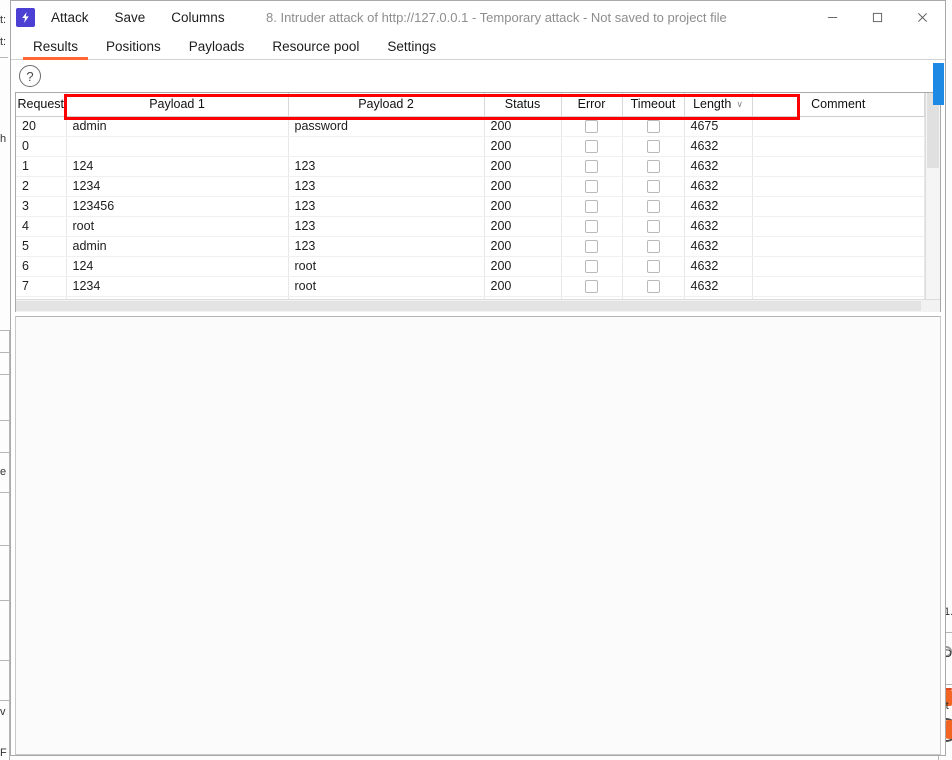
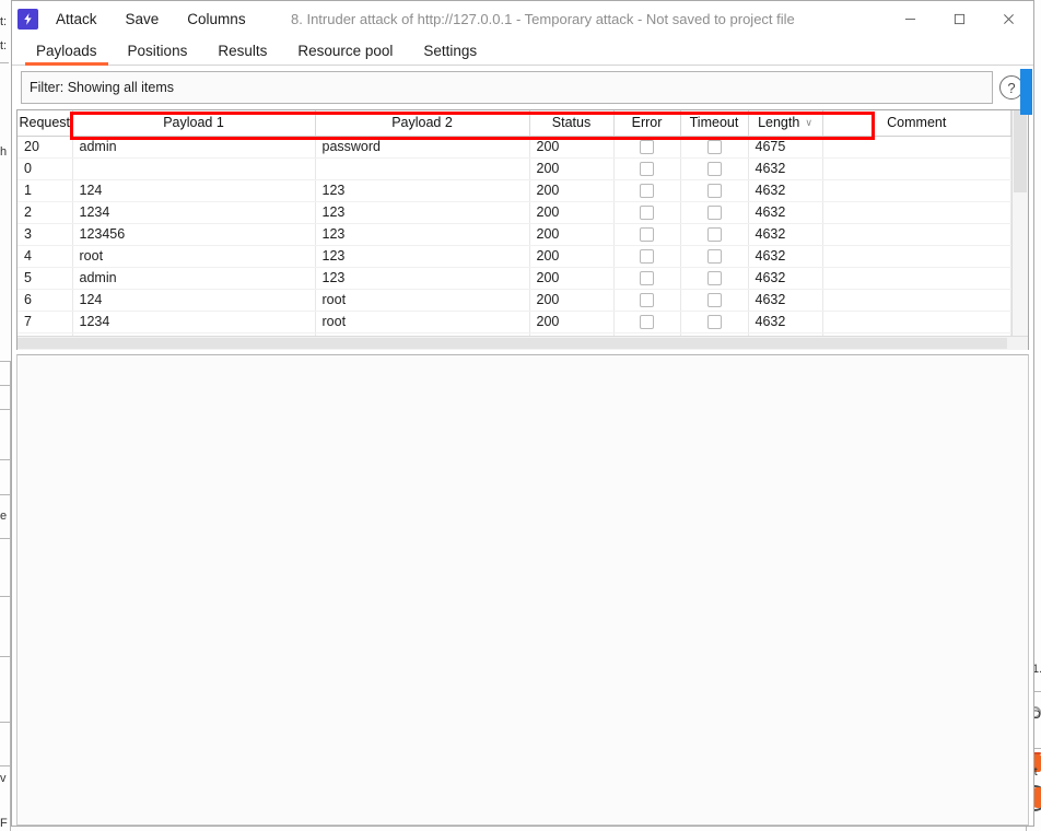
  t:
  t:
  h
  e
  v
  F
  D
  Attack
  Save
  Columns
  8. Intruder attack of http://127.0.0.1 - Temporary attack - Not saved to project file
- Results
+ Payloads
  Positions
- Payloads
+ Results
  Resource pool
  Settings
+ Filter: Showing all items
  ?
  Request	Payload 1	Payload 2	Status	Error	Timeout	Length ∨	Comment
  20	admin	password	200			4675
  0			200			4632
  1	124	123	200			4632
  2	1234	123	200			4632
  3	123456	123	200			4632
  4	root	123	200			4632
  5	admin	123	200			4632
  6	124	root	200			4632
  7	1234	root	200			4632
